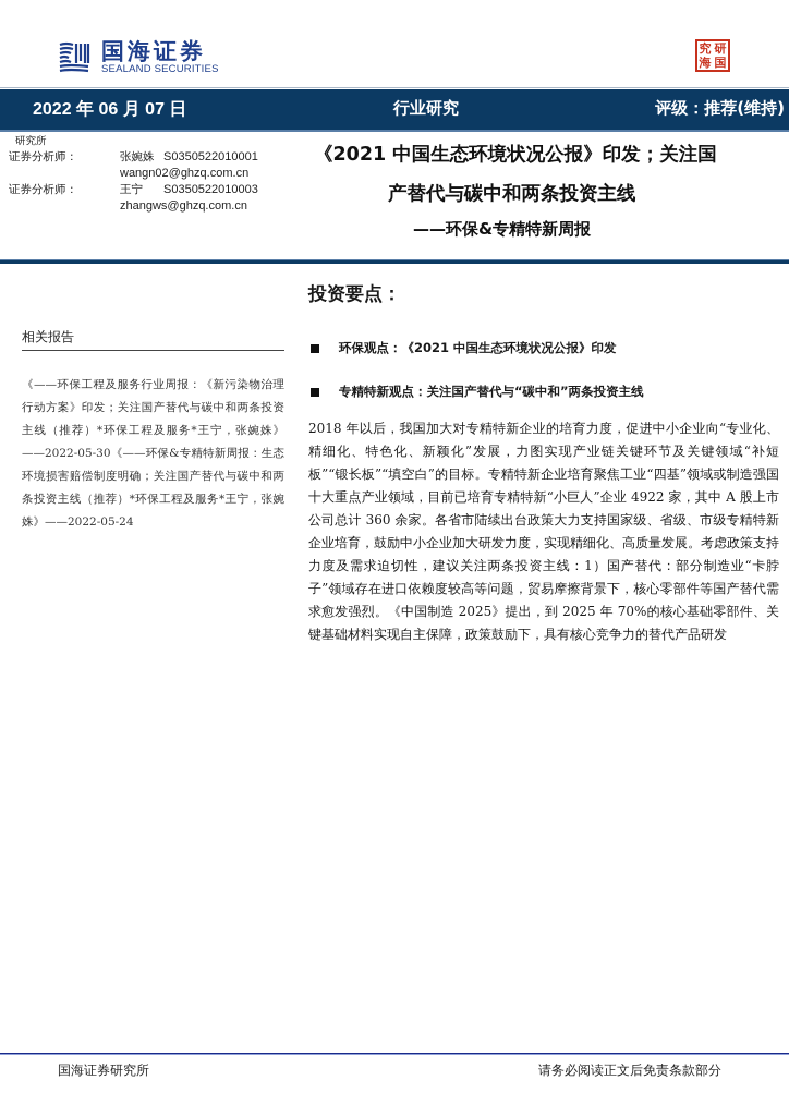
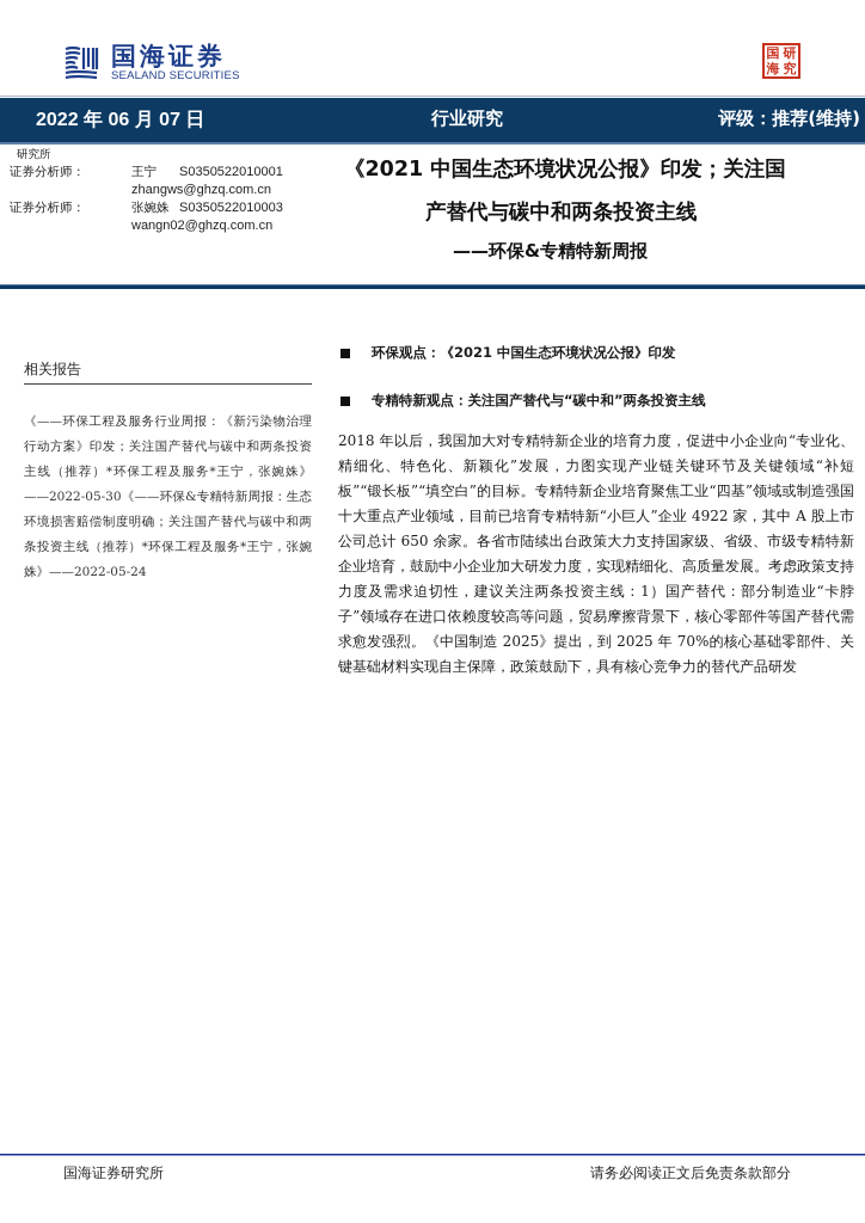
  国海证券
  SEALAND SECURITIES
- 究
+ 国
  研
  海
- 国
+ 究
  2022 年 06 月 07 日
  行业研究
  评级：推荐(维持)
  研究所
  证券分析师：
- 张婉姝
+ 王宁
  S0350522010001
- wangn02@ghzq.com.cn
+ zhangws@ghzq.com.cn
  证券分析师：
- 王宁
+ 张婉姝
  S0350522010003
- zhangws@ghzq.com.cn
+ wangn02@ghzq.com.cn
  《2021 中国生态环境状况公报》印发；关注国
  产替代与碳中和两条投资主线
  ——环保&专精特新周报
  相关报告
  《——环保工程及服务行业周报：《新污染物治理行动方案》印发；关注国产替代与碳中和两条投资主线（推荐）*环保工程及服务*王宁，张婉姝》——2022-05-30《——环保&专精特新周报：生态环境损害赔偿制度明确；关注国产替代与碳中和两条投资主线（推荐）*环保工程及服务*王宁，张婉姝》——2022-05-24
- 投资要点：
  环保观点：《2021 中国生态环境状况公报》印发
  专精特新观点：关注国产替代与“碳中和”两条投资主线
- 2018 年以后，我国加大对专精特新企业的培育力度，促进中小企业向“专业化、精细化、特色化、新颖化”发展，力图实现产业链关键环节及关键领域“补短板”“锻长板”“填空白”的目标。专精特新企业培育聚焦工业“四基”领域或制造强国十大重点产业领域，目前已培育专精特新“小巨人”企业 4922 家，其中 A 股上市公司总计 360 余家。各省市陆续出台政策大力支持国家级、省级、市级专精特新企业培育，鼓励中小企业加大研发力度，实现精细化、高质量发展。考虑政策支持力度及需求迫切性，建议关注两条投资主线：1）国产替代：部分制造业“卡脖子”领域存在进口依赖度较高等问题，贸易摩擦背景下，核心零部件等国产替代需求愈发强烈。《中国制造 2025》提出，到 2025 年 70%的核心基础零部件、关键基础材料实现自主保障，政策鼓励下，具有核心竞争力的替代产品研发
+ 2018 年以后，我国加大对专精特新企业的培育力度，促进中小企业向“专业化、精细化、特色化、新颖化”发展，力图实现产业链关键环节及关键领域“补短板”“锻长板”“填空白”的目标。专精特新企业培育聚焦工业“四基”领域或制造强国十大重点产业领域，目前已培育专精特新“小巨人”企业 4922 家，其中 A 股上市公司总计 650 余家。各省市陆续出台政策大力支持国家级、省级、市级专精特新企业培育，鼓励中小企业加大研发力度，实现精细化、高质量发展。考虑政策支持力度及需求迫切性，建议关注两条投资主线：1）国产替代：部分制造业“卡脖子”领域存在进口依赖度较高等问题，贸易摩擦背景下，核心零部件等国产替代需求愈发强烈。《中国制造 2025》提出，到 2025 年 70%的核心基础零部件、关键基础材料实现自主保障，政策鼓励下，具有核心竞争力的替代产品研发
  国海证券研究所
  请务必阅读正文后免责条款部分
